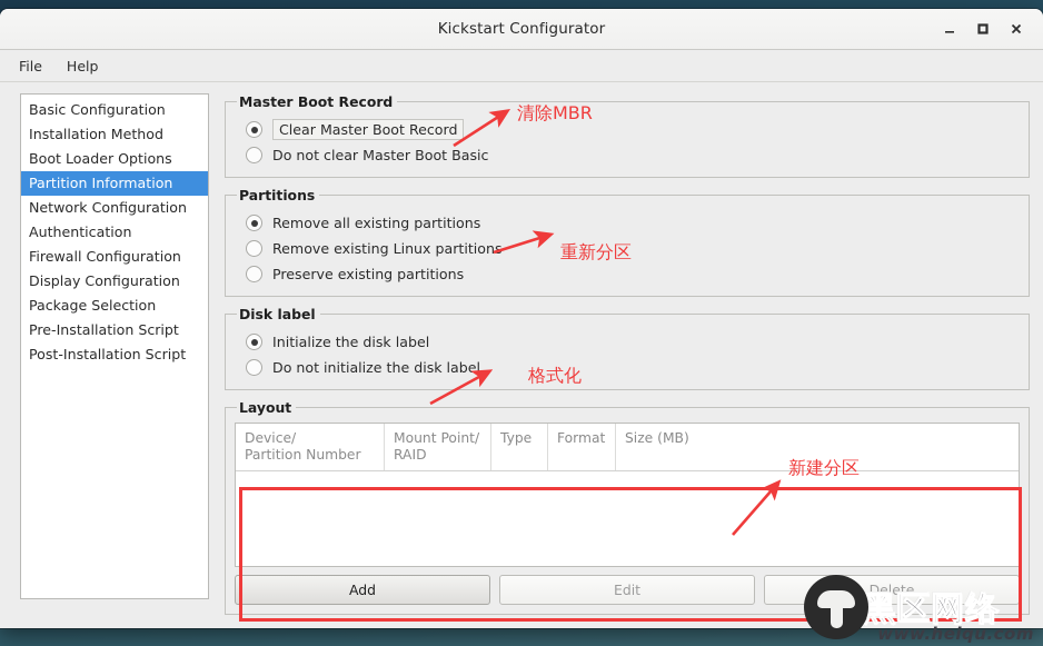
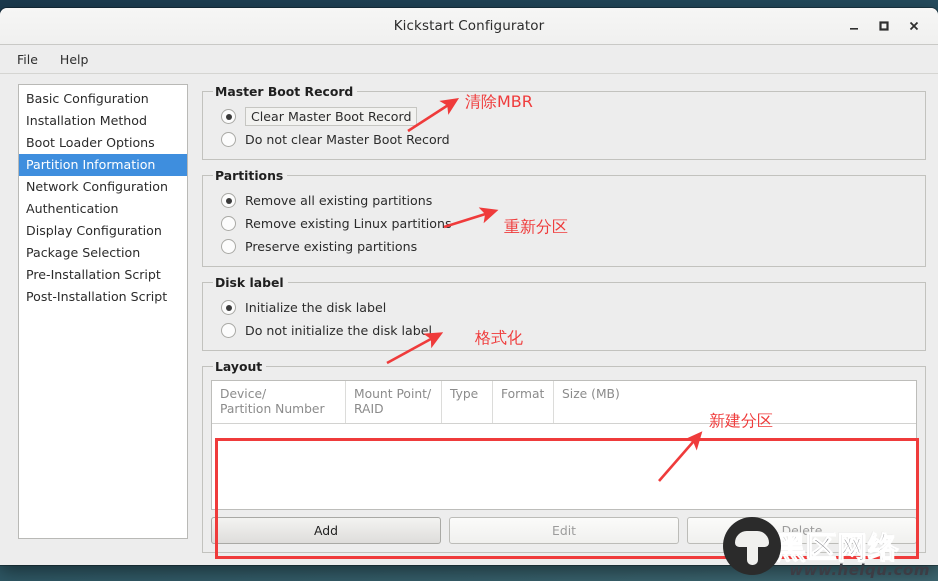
  Kickstart Configurator
  File
  Help
  Basic Configuration
  Installation Method
  Boot Loader Options
  Partition Information
  Network Configuration
  Authentication
- Firewall Configuration
  Display Configuration
  Package Selection
  Pre-Installation Script
  Post-Installation Script
  Master Boot Record
  Clear Master Boot Record
- Do not clear Master Boot Basic
+ Do not clear Master Boot Record
  Partitions
  Remove all existing partitions
  Remove existing Linux partitions
  Preserve existing partitions
  Disk label
  Initialize the disk label
  Do not initialize the disk label
  Layout
  Device/
  Partition Number
  Mount Point/
  RAID
  Type
  Format
  Size (MB)
  Add
  Edit
  Delete
  清除MBR
  重新分区
  格式化
  新建分区
  黑区网络
  www.heiqu.com
